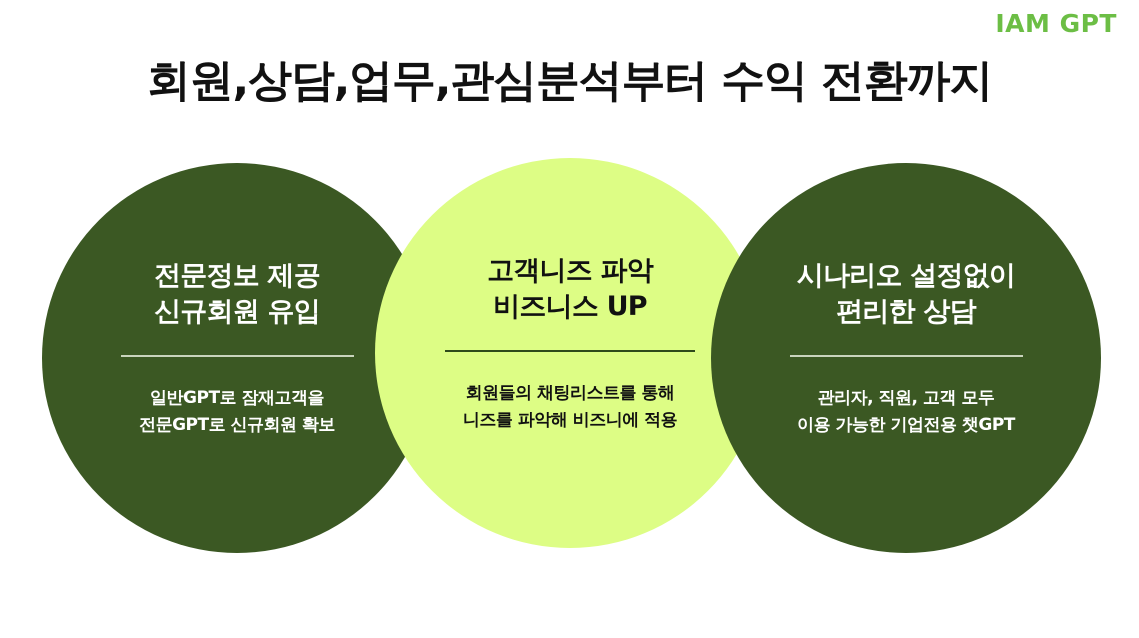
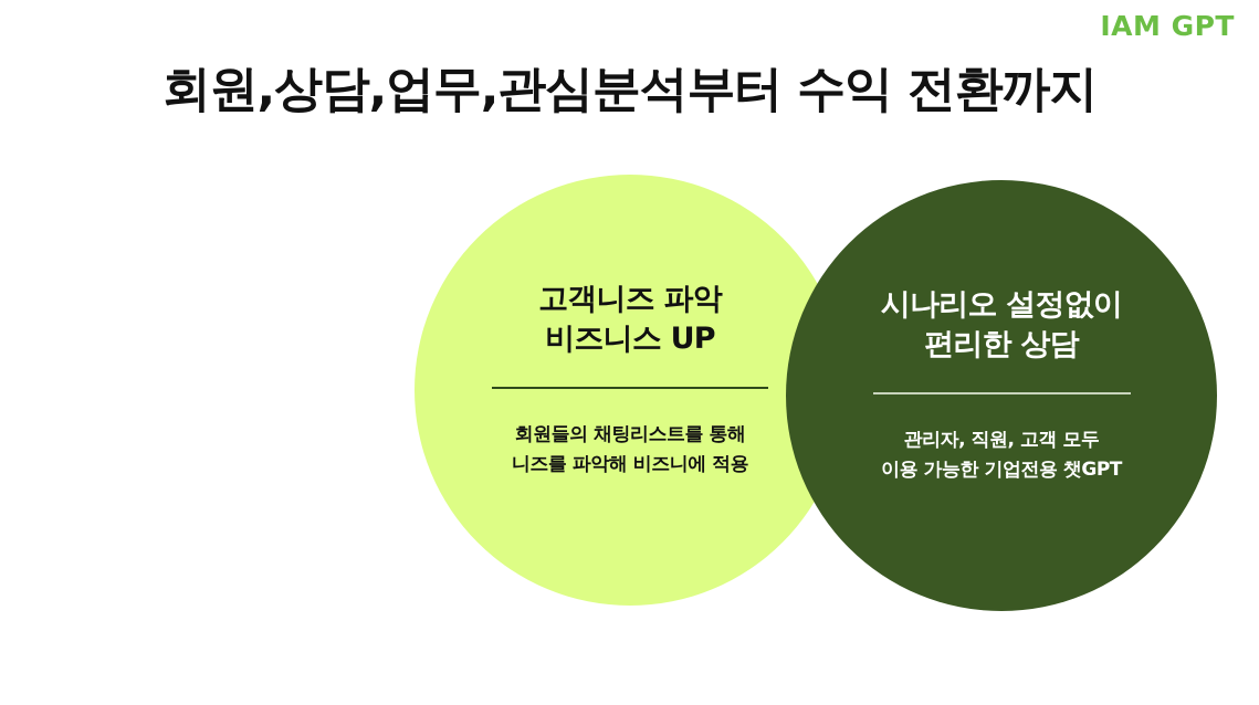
  IAM GPT
  회원,상담,업무,관심분석부터 수익 전환까지
- 전문정보 제공
- 신규회원 유입
- 일반GPT로 잠재고객을
- 전문GPT로 신규회원 확보
  고객니즈 파악
  비즈니스 UP
  회원들의 채팅리스트를 통해
  니즈를 파악해 비즈니에 적용
  시나리오 설정없이
  편리한 상담
  관리자, 직원, 고객 모두
  이용 가능한 기업전용 챗GPT
